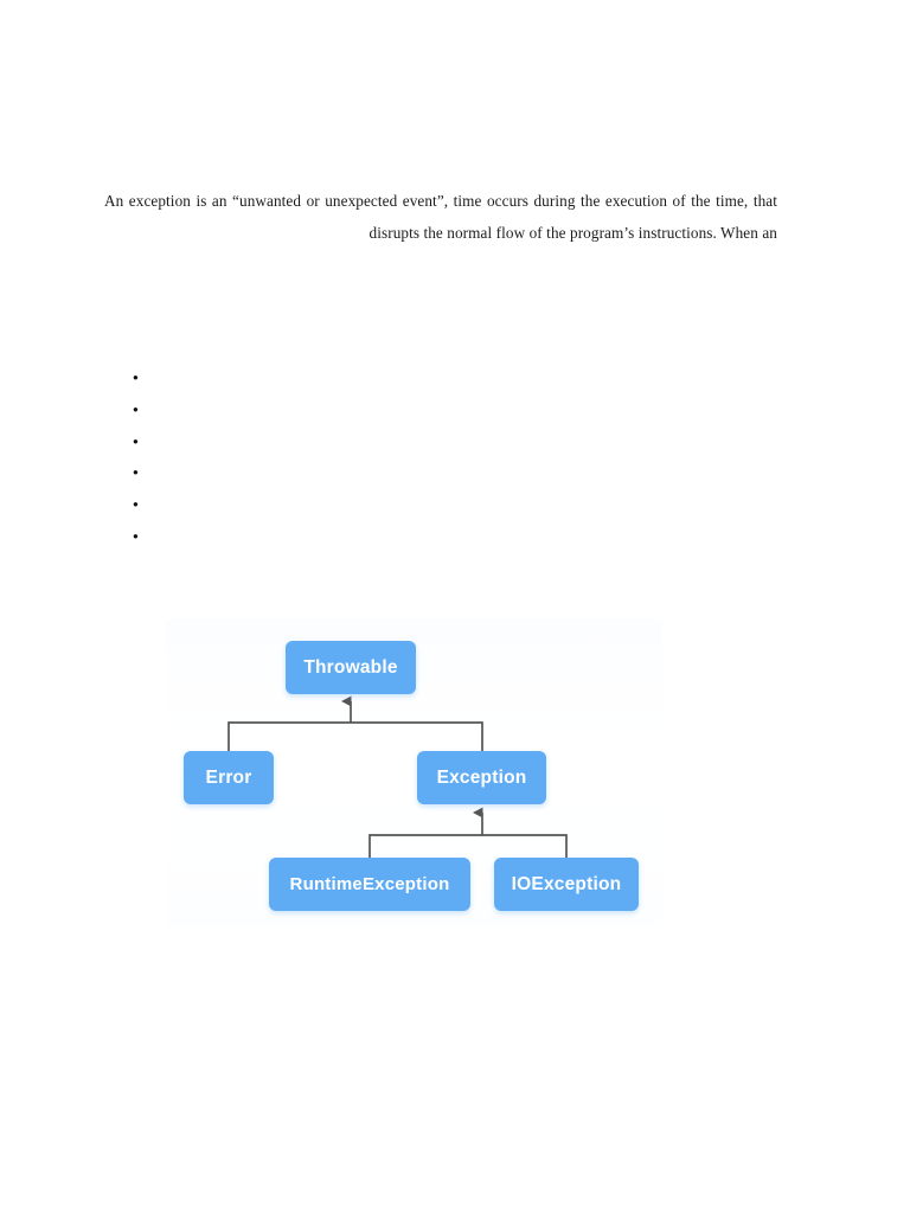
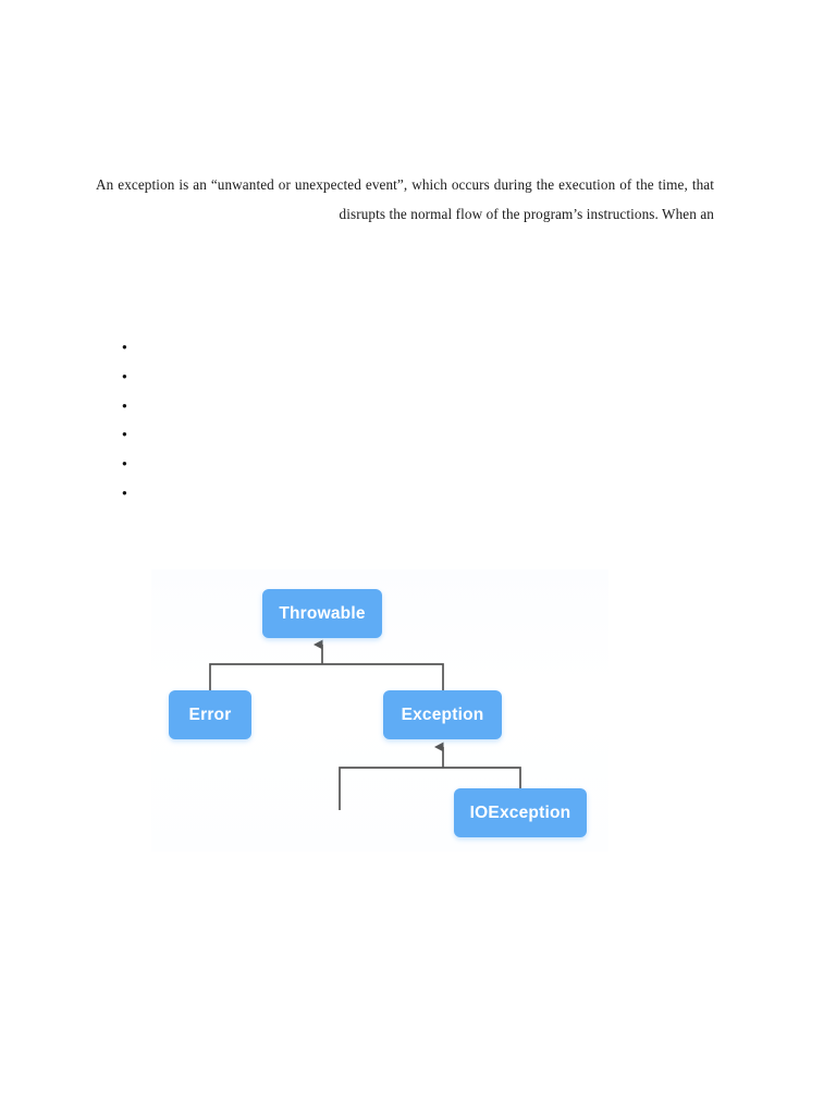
- An exception is an “unwanted or unexpected event”, time occurs during the execution of the time, that disrupts the normal flow of the program’s instructions. When an
+ An exception is an “unwanted or unexpected event”, which occurs during the execution of the time, that disrupts the normal flow of the program’s instructions. When an
  Throwable
  Error
  Exception
- RuntimeException
  IOException
